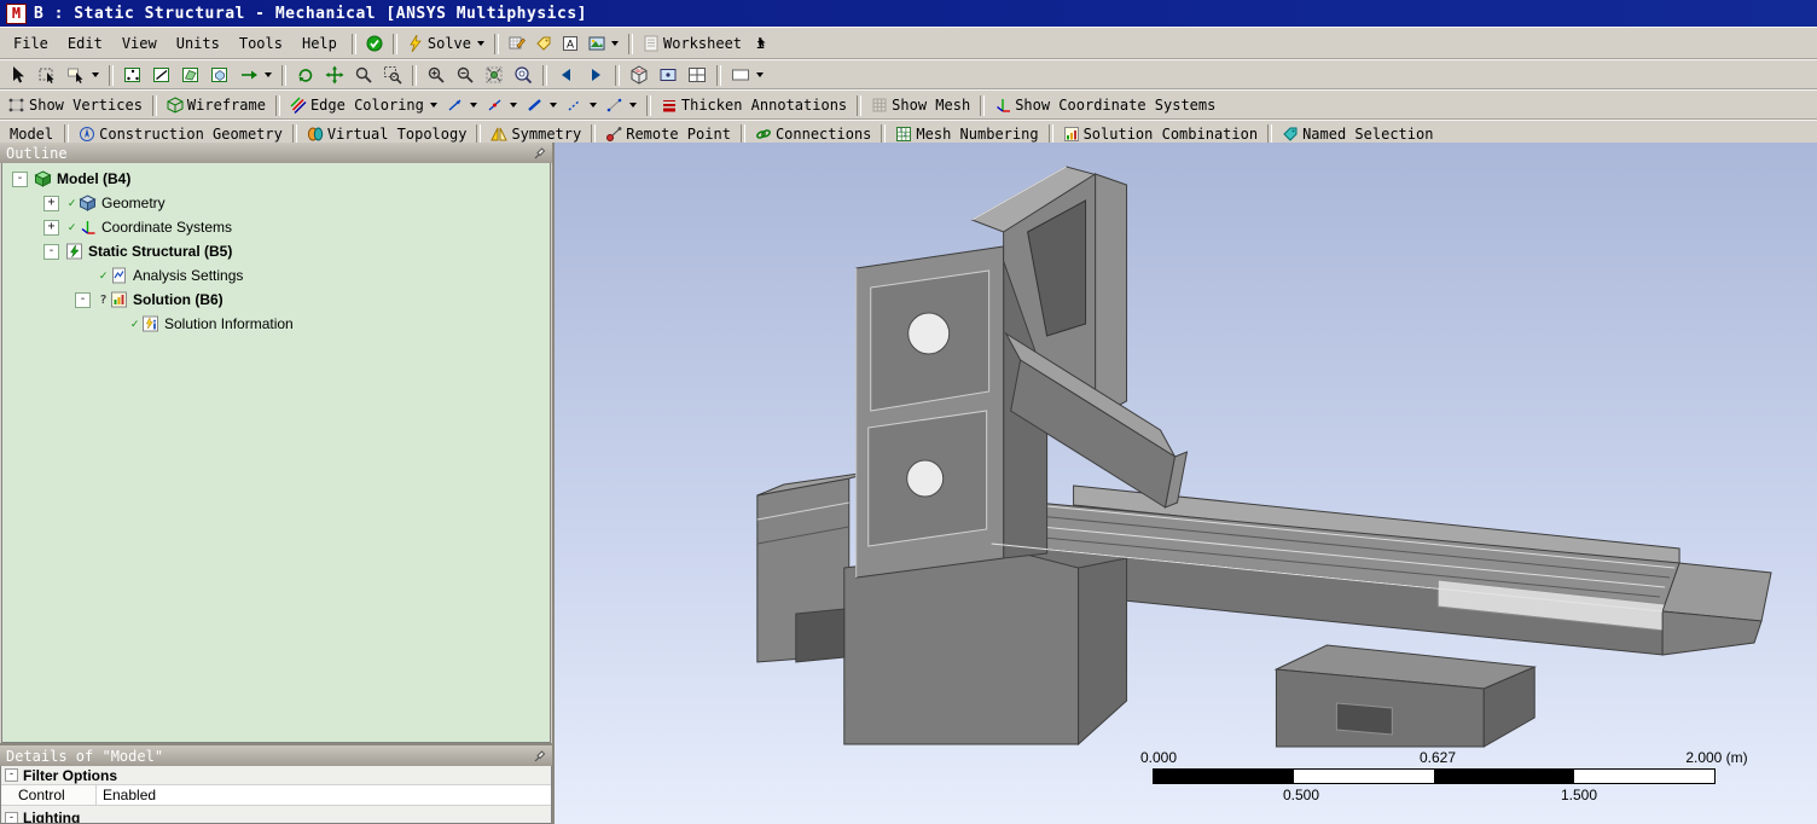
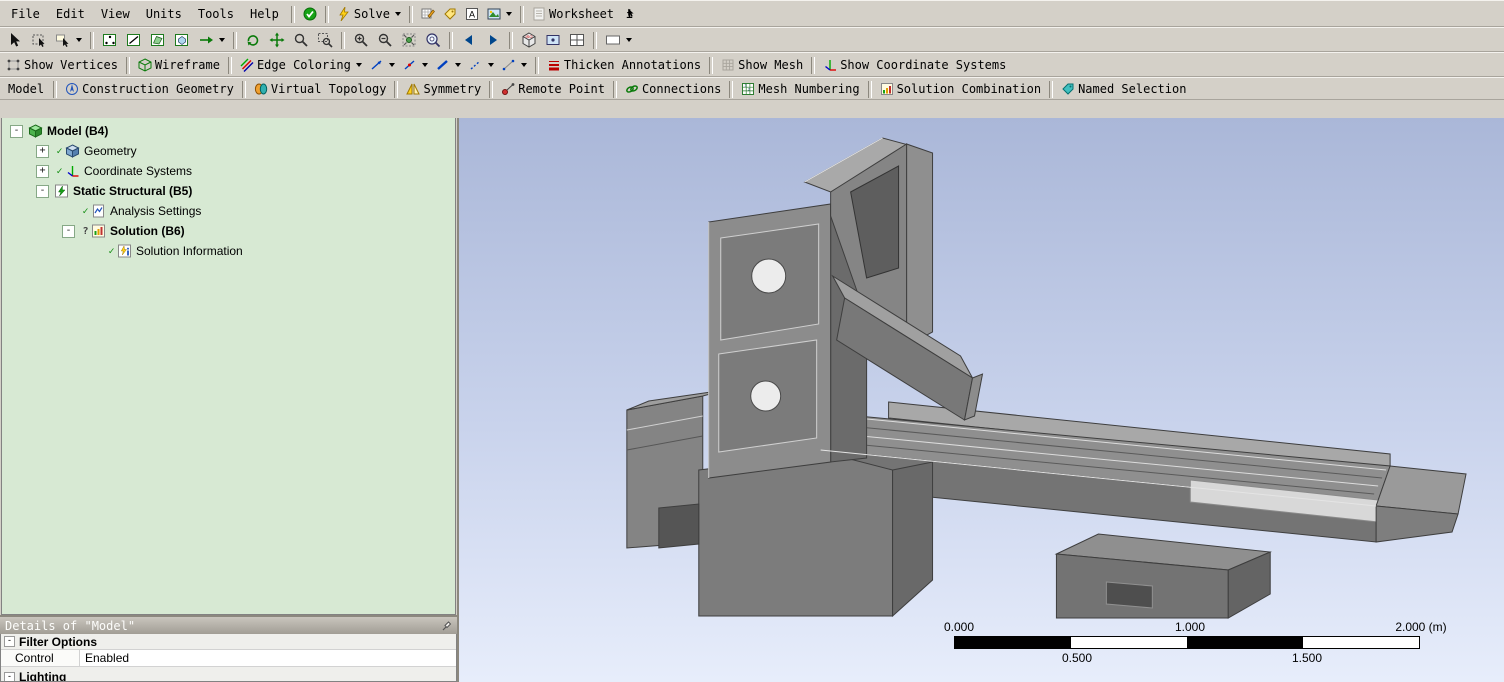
- M
- B : Static Structural - Mechanical [ANSYS Multiphysics]
  File
  Edit
  View
  Units
  Tools
  Help
  Solve
  A
  Worksheet
  Show Vertices
  Wireframe
  Edge Coloring
  Thicken Annotations
  Show Mesh
  Show Coordinate Systems
  Model
  Construction Geometry
  Virtual Topology
  Symmetry
  Remote Point
  Connections
  Mesh Numbering
  Solution Combination
  Named Selection
- Outline
  -
  Model (B4)
  +
  ✓
  Geometry
  +
  ✓
  Coordinate Systems
  -
  Static Structural (B5)
  ✓
  Analysis Settings
  -
  ?
  Solution (B6)
  ✓
  Solution Information
  Details of "Model"
  -
  Filter Options
  Control
  Enabled
  -
  Lighting
  0.000
- 0.627
+ 1.000
  2.000 (m)
  0.500
  1.500
